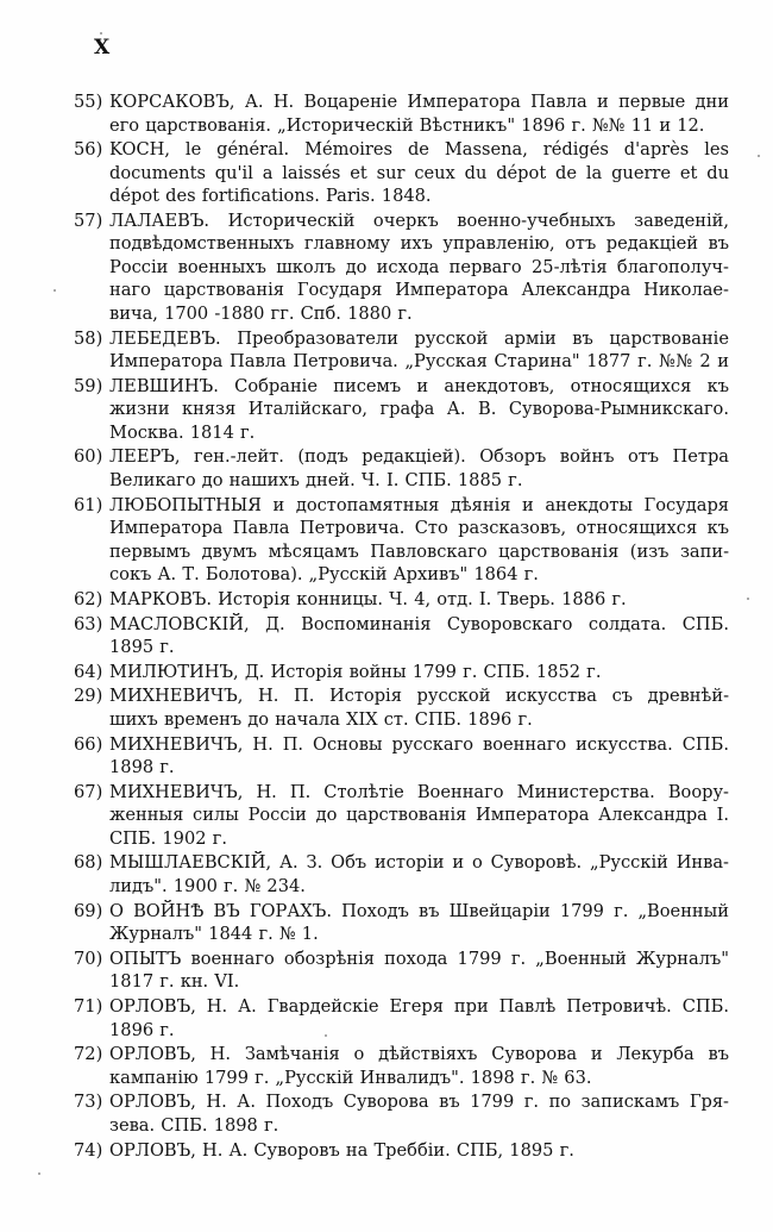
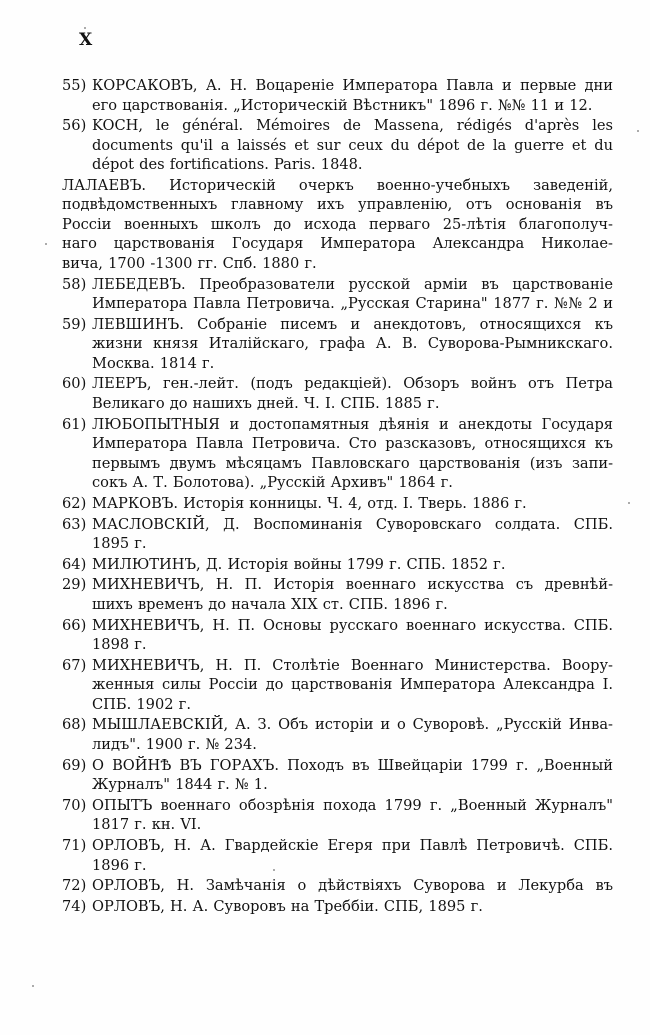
  X
  55)
  КОРСАКОВЪ, А. Н. Воцареніе Императора Павла и первые дни
  его царствованія. „Историческій Вѣстникъ" 1896 г. №№ 11 и 12.
  56)
  KOCH, le général. Mémoires de Massena, rédigés d'après les
  documents qu'il a laissés et sur ceux du dépot de la guerre et du
  dépot des fortifications. Paris. 1848.
- 57)
  ЛАЛАЕВЪ. Историческій очеркъ военно-учебныхъ заведеній,
- подвѣдомственныхъ главному ихъ управленію, отъ редакціей въ
+ подвѣдомственныхъ главному ихъ управленію, отъ основанія въ
  Россіи военныхъ школъ до исхода перваго 25-лѣтія благополуч-
  наго царствованія Государя Императора Александра Николае-
- вича, 1700 -1880 гг. Спб. 1880 г.
+ вича, 1700 -1300 гг. Спб. 1880 г.
  58)
  ЛЕБЕДЕВЪ. Преобразователи русской арміи въ царствованіе
  Императора Павла Петровича. „Русская Старина" 1877 г. №№ 2 и
  59)
  ЛЕВШИНЪ. Собраніе писемъ и анекдотовъ, относящихся къ
  жизни князя Италійскаго, графа А. В. Суворова-Рымникскаго.
  Москва. 1814 г.
  60)
  ЛЕЕРЪ, ген.-лейт. (подъ редакціей). Обзоръ войнъ отъ Петра
  Великаго до нашихъ дней. Ч. I. СПБ. 1885 г.
  61)
  ЛЮБОПЫТНЫЯ и достопамятныя дѣянія и анекдоты Государя
  Императора Павла Петровича. Сто разсказовъ, относящихся къ
  первымъ двумъ мѣсяцамъ Павловскаго царствованія (изъ запи-
  сокъ А. Т. Болотова). „Русскій Архивъ" 1864 г.
  62)
  МАРКОВЪ. Исторія конницы. Ч. 4, отд. I. Тверь. 1886 г.
  63)
  МАСЛОВСКІЙ, Д. Воспоминанія Суворовскаго солдата. СПБ.
  1895 г.
  64)
  МИЛЮТИНЪ, Д. Исторія войны 1799 г. СПБ. 1852 г.
  29)
- МИХНЕВИЧЪ, Н. П. Исторія русской искусства съ древнѣй-
+ МИХНЕВИЧЪ, Н. П. Исторія военнаго искусства съ древнѣй-
  шихъ временъ до начала XIX ст. СПБ. 1896 г.
  66)
  МИХНЕВИЧЪ, Н. П. Основы русскаго военнаго искусства. СПБ.
  1898 г.
  67)
  МИХНЕВИЧЪ, Н. П. Столѣтіе Военнаго Министерства. Воору-
  женныя силы Россіи до царствованія Императора Александра I.
  СПБ. 1902 г.
  68)
  МЫШЛАЕВСКІЙ, А. З. Объ исторіи и о Суворовѣ. „Русскій Инва-
  лидъ". 1900 г. № 234.
  69)
  О ВОЙНѢ ВЪ ГОРАХЪ. Походъ въ Швейцаріи 1799 г. „Военный
  Журналъ" 1844 г. № 1.
  70)
  ОПЫТЪ военнаго обозрѣнія похода 1799 г. „Военный Журналъ"
  1817 г. кн. VI.
  71)
  ОРЛОВЪ, Н. А. Гвардейскіе Егеря при Павлѣ Петровичѣ. СПБ.
  1896 г.
  72)
  ОРЛОВЪ, Н. Замѣчанія о дѣйствіяхъ Суворова и Лекурба въ
- кампанію 1799 г. „Русскій Инвалидъ". 1898 г. № 63.
- 73)
- ОРЛОВЪ, Н. А. Походъ Суворова въ 1799 г. по запискамъ Гря-
- зева. СПБ. 1898 г.
  74)
  ОРЛОВЪ, Н. А. Суворовъ на Треббіи. СПБ, 1895 г.
